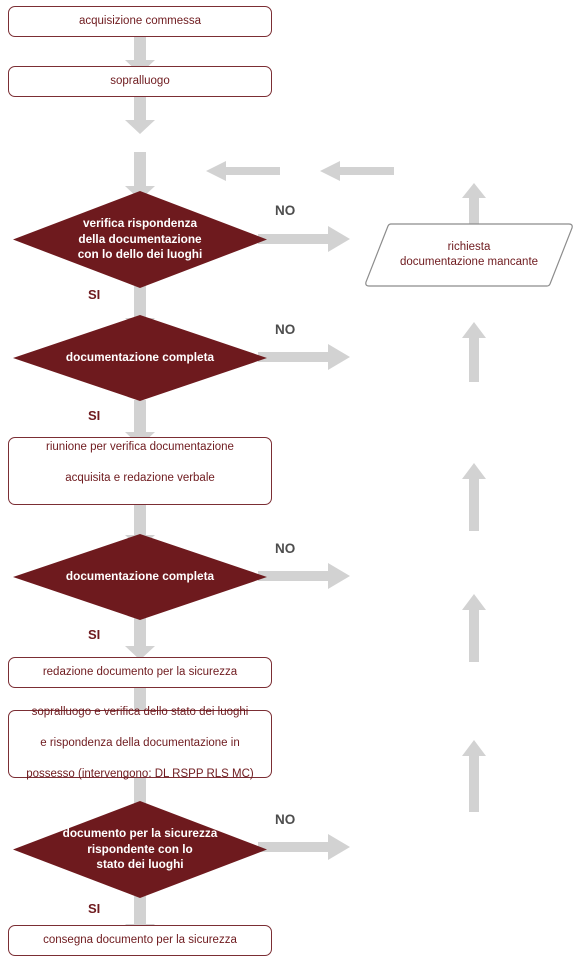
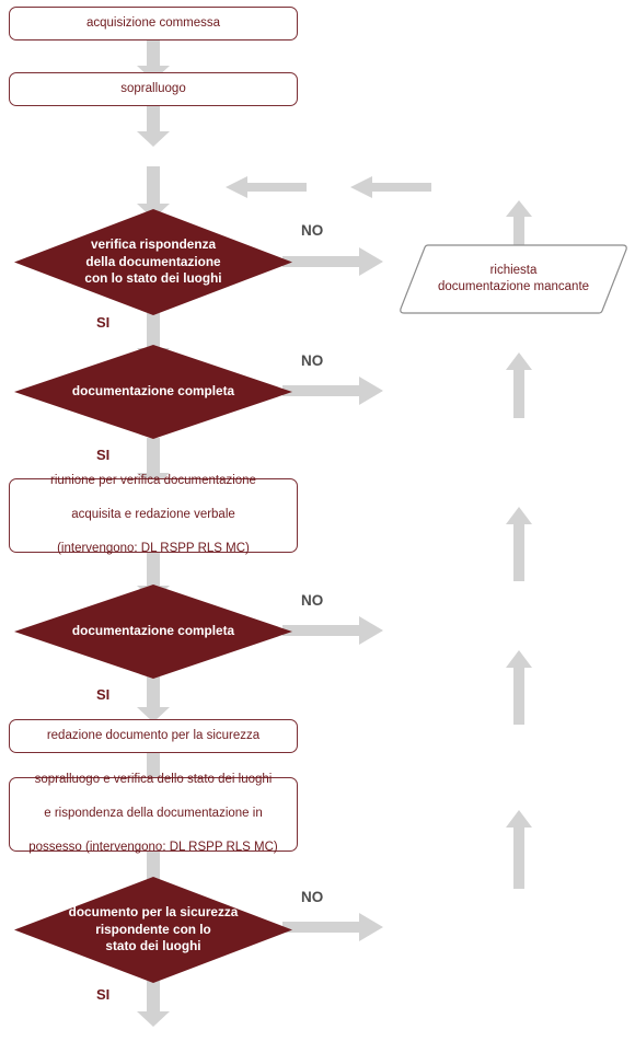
  acquisizione commessa
  sopralluogo
  riunione per verifica documentazione
  acquisita e redazione verbale
+ (intervengono: DL RSPP RLS MC)
  redazione documento per la sicurezza
  sopralluogo e verifica dello stato dei luoghi
  e rispondenza della documentazione in
  possesso (intervengono: DL RSPP RLS MC)
- consegna documento per la sicurezza
  verifica rispondenza
  della documentazione
- con lo dello dei luoghi
+ con lo stato dei luoghi
  documentazione completa
  documentazione completa
  documento per la sicurezza
  rispondente con lo
  stato dei luoghi
  richiesta
  documentazione mancante
  NO
  NO
  NO
  NO
  SI
  SI
  SI
  SI
